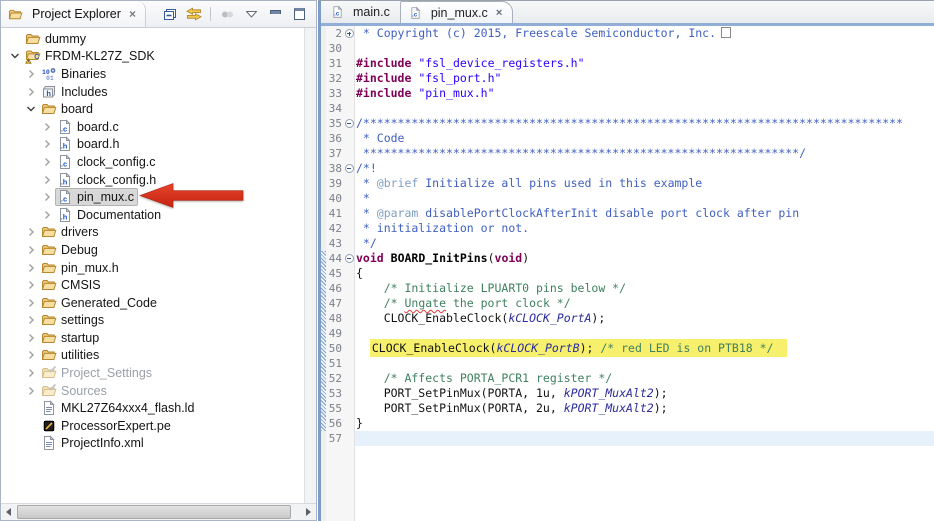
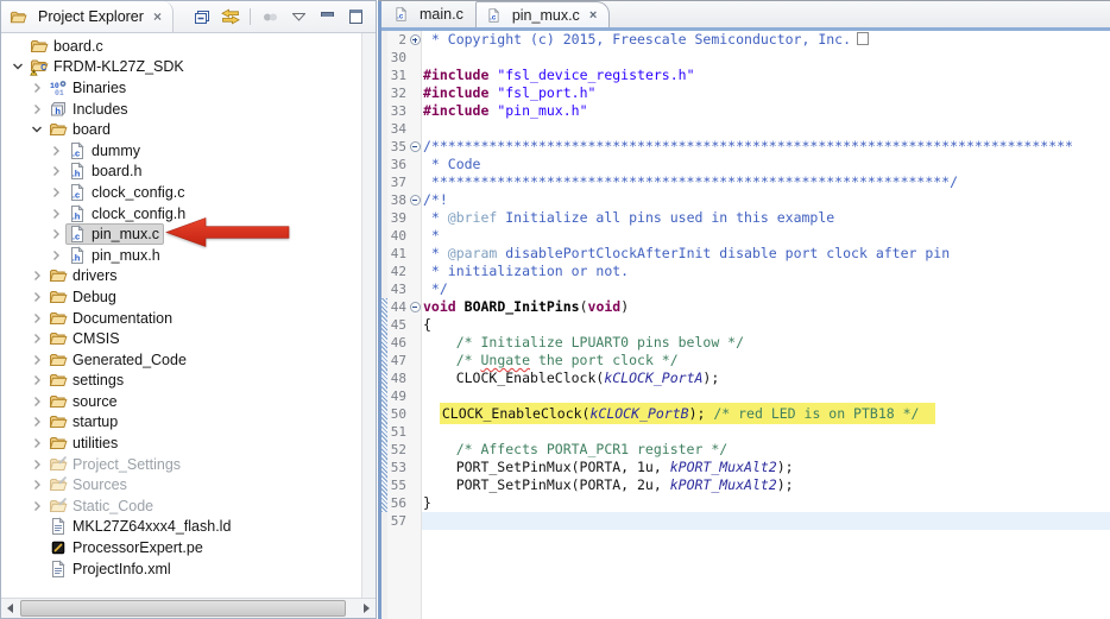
  Project Explorer
  ×
- dummy
+ board.c
  FRDM-KL27Z_SDK
  Binaries
  h
  Includes
  board
  .c
- board.c
+ dummy
  .h
  board.h
  .c
  clock_config.c
  .h
  clock_config.h
  .c
  pin_mux.c
  .h
- Documentation
+ pin_mux.h
  drivers
  Debug
- pin_mux.h
+ Documentation
  CMSIS
  Generated_Code
  settings
+ source
  startup
  utilities
  Project_Settings
  Sources
+ Static_Code
  MKL27Z64xxx4_flash.ld
  ProcessorExpert.pe
  ProjectInfo.xml
  main.c
  pin_mux.c
  ×
  2
  * Copyright (c) 2015, Freescale Semiconductor, Inc.
  30
  31
  #include "fsl_device_registers.h"
  32
  #include "fsl_port.h"
  33
  #include "pin_mux.h"
  34
  35
  /******************************************************************************
  36
  * Code
  37
  ***************************************************************/
  38
  /*!
  39
  * @brief Initialize all pins used in this example
  40
  *
  41
  * @param disablePortClockAfterInit disable port clock after pin
  42
  * initialization or not.
  43
  */
  44
  void BOARD_InitPins(void)
  45
  {
  46
  /* Initialize LPUART0 pins below */
  47
  /* Ungate the port clock */
  48
  CLOCK_EnableClock(kCLOCK_PortA);
  49
  50
  CLOCK_EnableClock(kCLOCK_PortB); /* red LED is on PTB18 */
  51
  52
  /* Affects PORTA_PCR1 register */
  53
  PORT_SetPinMux(PORTA, 1u, kPORT_MuxAlt2);
  55
  PORT_SetPinMux(PORTA, 2u, kPORT_MuxAlt2);
  56
  }
  57
